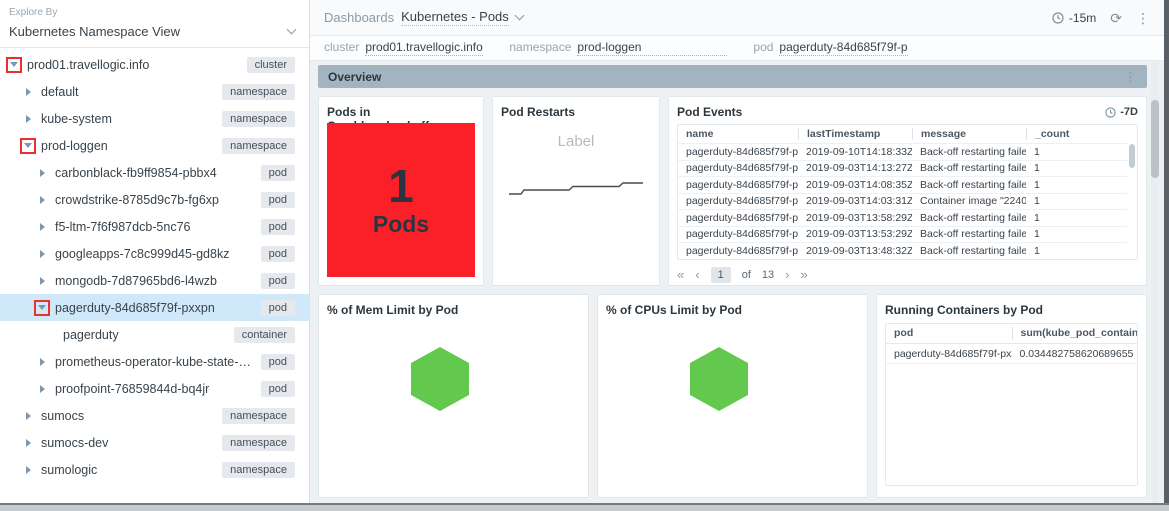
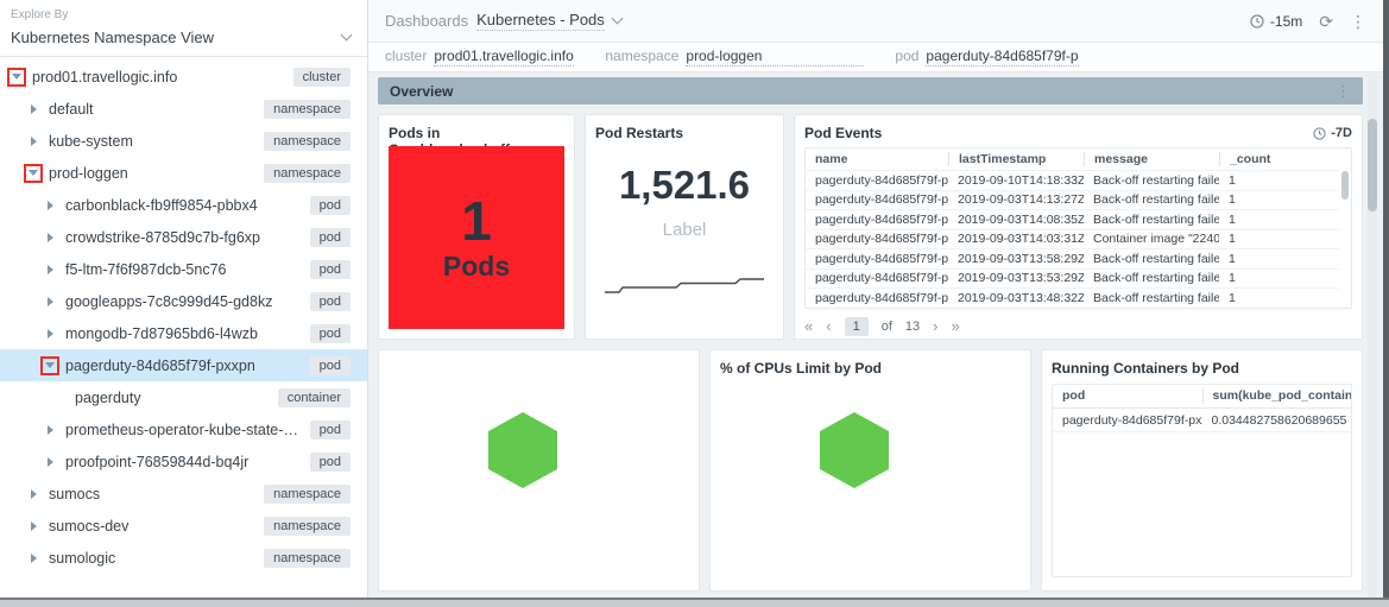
  Explore By
  Kubernetes Namespace View
  prod01.travellogic.info
  cluster
  default
  namespace
  kube-system
  namespace
  prod-loggen
  namespace
  carbonblack-fb9ff9854-pbbx4
  pod
  crowdstrike-8785d9c7b-fg6xp
  pod
  f5-ltm-7f6f987dcb-5nc76
  pod
  googleapps-7c8c999d45-gd8kz
  pod
  mongodb-7d87965bd6-l4wzb
  pod
  pagerduty-84d685f79f-pxxpn
  pod
  pagerduty
  container
  pod
  proofpoint-76859844d-bq4jr
  pod
  sumocs
  namespace
  sumocs-dev
  namespace
  sumologic
  namespace
  Dashboards
  Kubernetes - Pods
  -15m
  ⟳
  ⋮
  cluster
  prod01.travellogic.info
  namespace
  prod-loggen
  pod
  pagerduty-84d685f79f-p
  Overview
  ⋮
  1
  Pods
  Pod Restarts
+ 1,521.6
  Label
  Pod Events
  -7D
  name
  lastTimestamp
  message
  _count
  pagerduty-84d685f79f-p
  2019-09-10T14:18:33Z
  Back-off restarting faile
  1
  pagerduty-84d685f79f-p
  2019-09-03T14:13:27Z
  Back-off restarting faile
  1
  pagerduty-84d685f79f-p
  2019-09-03T14:08:35Z
  Back-off restarting faile
  1
  pagerduty-84d685f79f-p
  2019-09-03T14:03:31Z
  Container image "2240
  1
  pagerduty-84d685f79f-p
  2019-09-03T13:58:29Z
  Back-off restarting faile
  1
  pagerduty-84d685f79f-p
  2019-09-03T13:53:29Z
  Back-off restarting faile
  1
  pagerduty-84d685f79f-p
  2019-09-03T13:48:32Z
  Back-off restarting faile
  1
  «
  ‹
  1
  of
  13
  ›
  »
- % of Mem Limit by Pod
  % of CPUs Limit by Pod
  Running Containers by Pod
  pod
  pagerduty-84d685f79f-px
  0.034482758620689655
